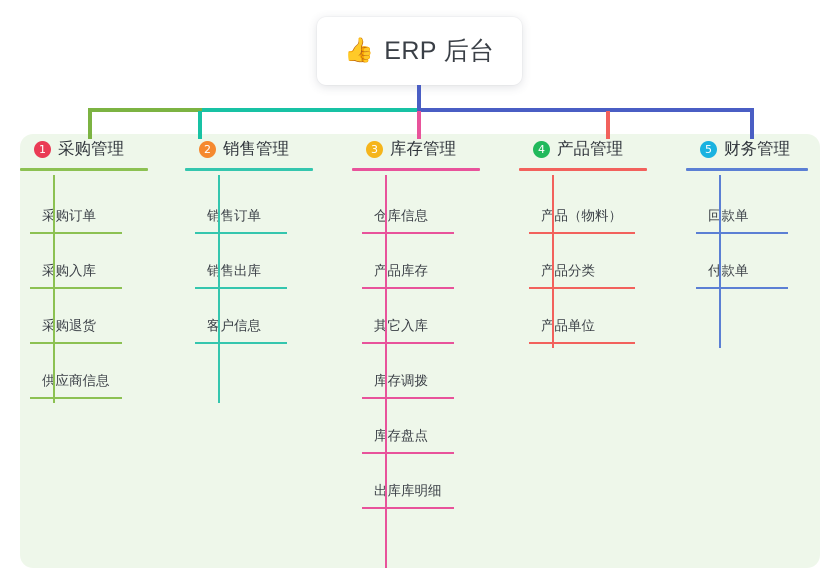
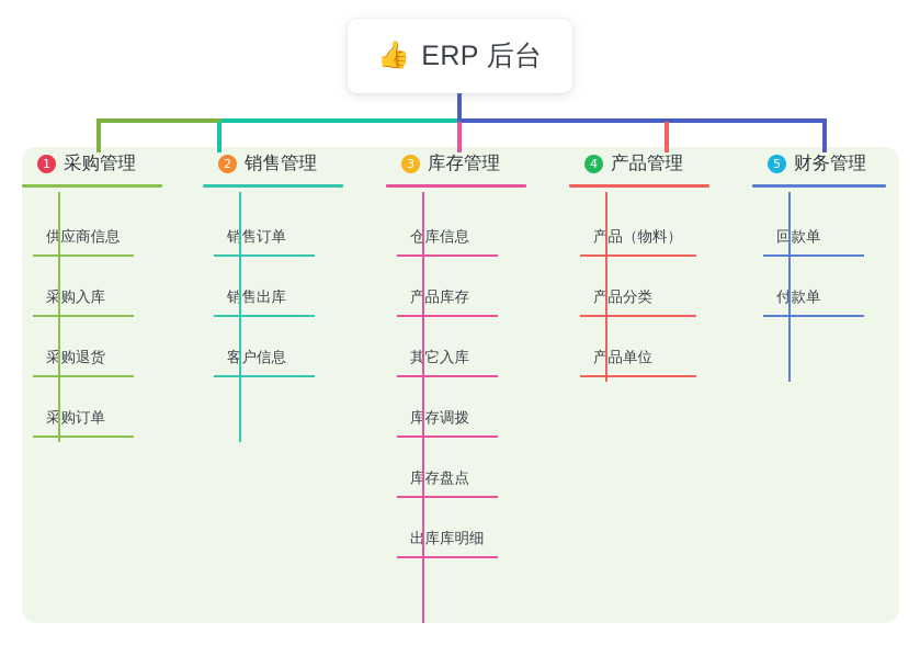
  👍
  ERP 后台
  1
  采购管理
- 采购订单
+ 供应商信息
  采购入库
  采购退货
- 供应商信息
+ 采购订单
  2
  销售管理
  销售订单
  销售出库
  客户信息
  3
  库存管理
  仓库信息
  产品库存
  其它入库
  库存调拨
  库存盘点
  出库库明细
  4
  产品管理
  产品（物料）
  产品分类
  产品单位
  5
  财务管理
  回款单
  付款单
